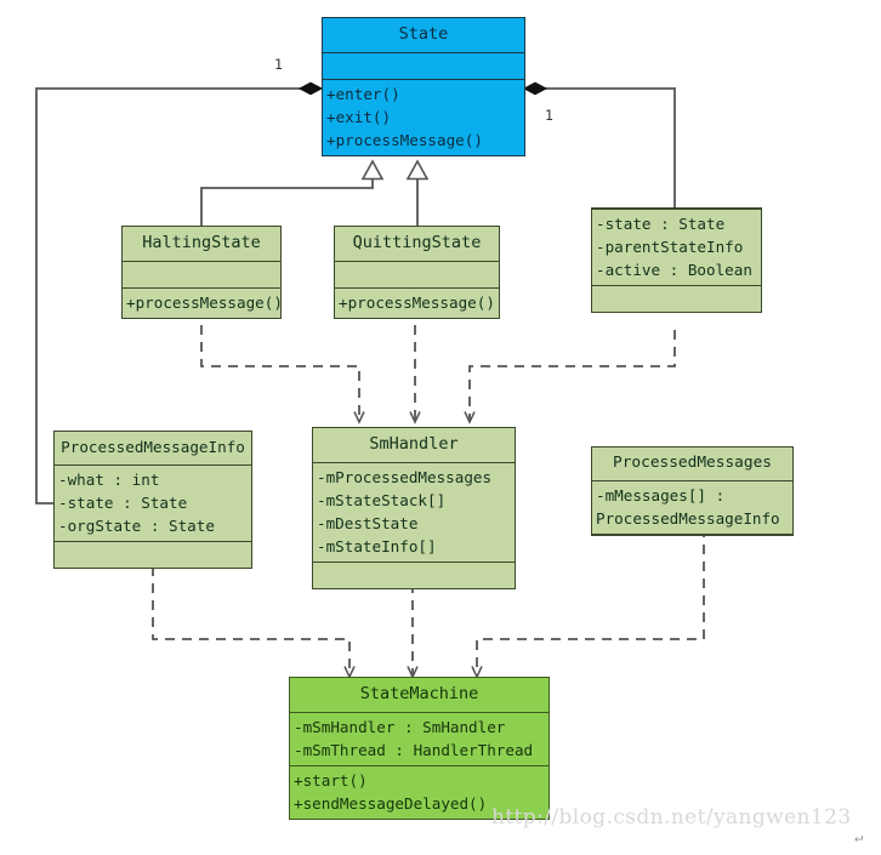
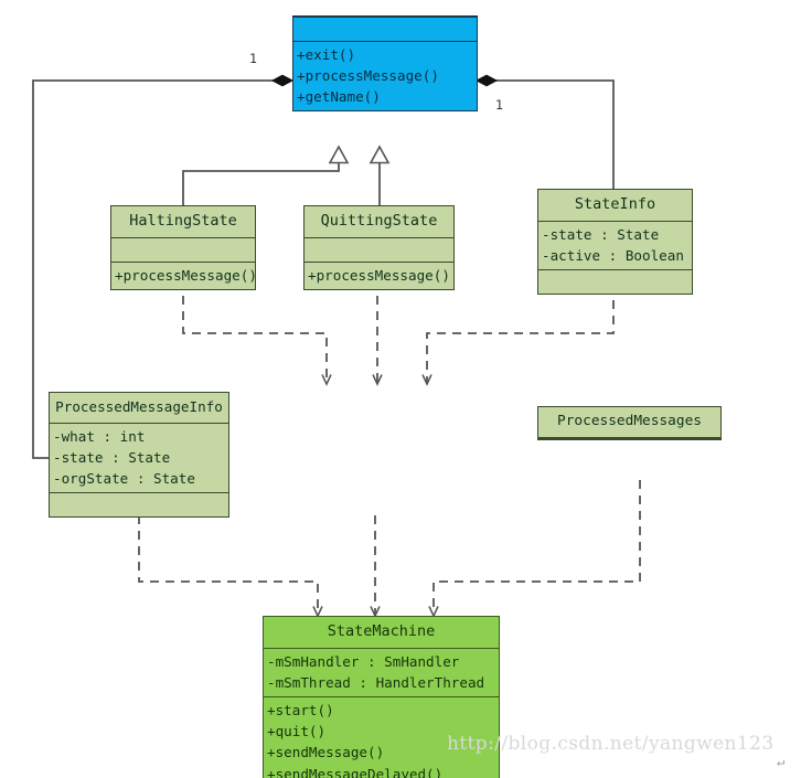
- State
- +enter()
  +exit()
  +processMessage()
+ +getName()
  HaltingState
  +processMessage()
  QuittingState
  +processMessage()
+ StateInfo
  -state : State
- -parentStateInfo
  -active : Boolean
  ProcessedMessageInfo
  -what : int
  -state : State
  -orgState : State
- SmHandler
- -mProcessedMessages
- -mStateStack[]
- -mDestState
- -mStateInfo[]
  ProcessedMessages
- -mMessages[] : ProcessedMessageInfo
  StateMachine
  -mSmHandler : SmHandler
  -mSmThread : HandlerThread
  +start()
+ +quit()
+ +sendMessage()
  +sendMessageDelayed()
  1
  1
  http://blog.csdn.net/yangwen123
  ↵
